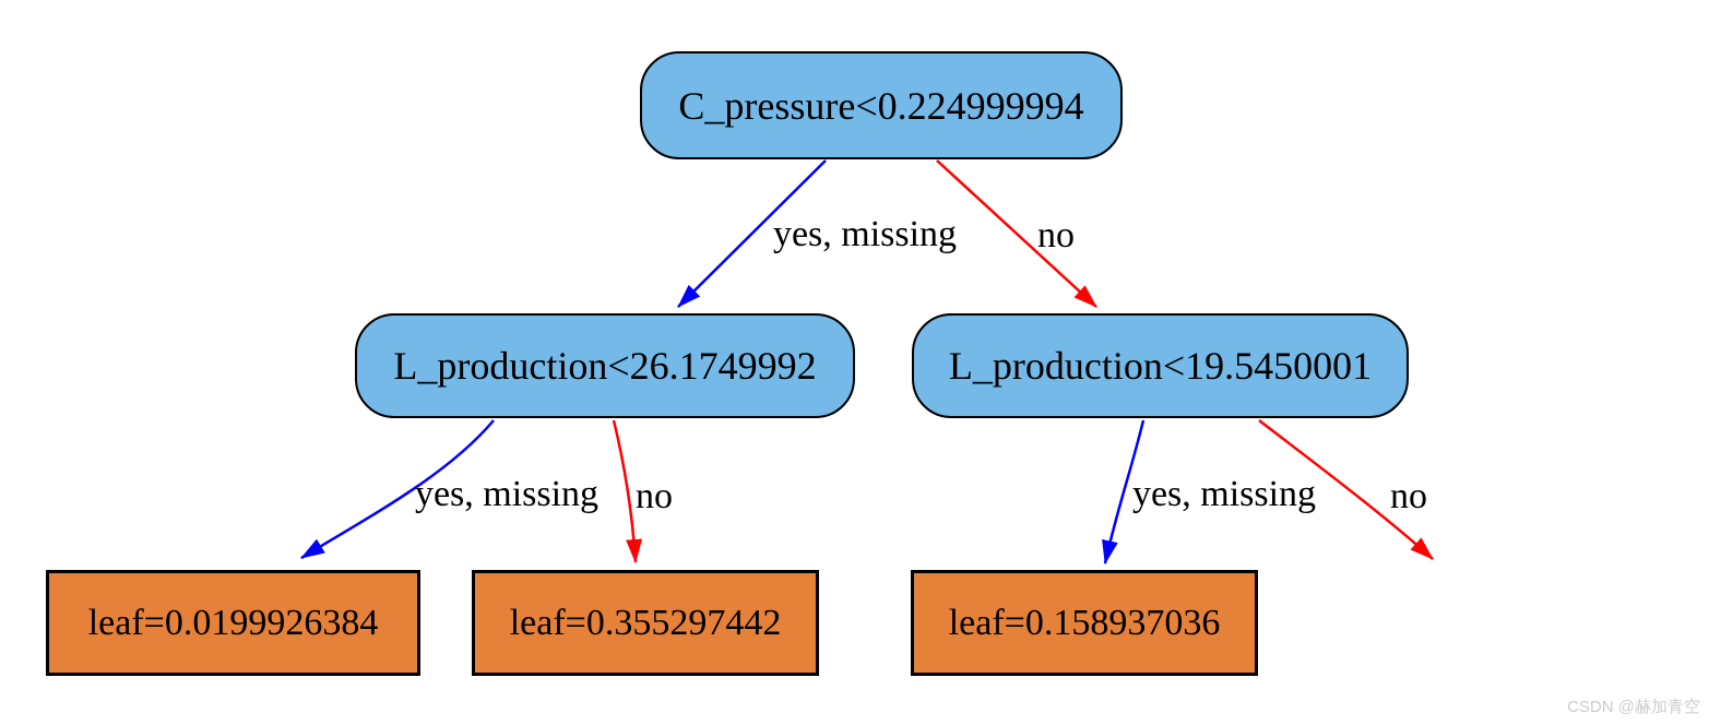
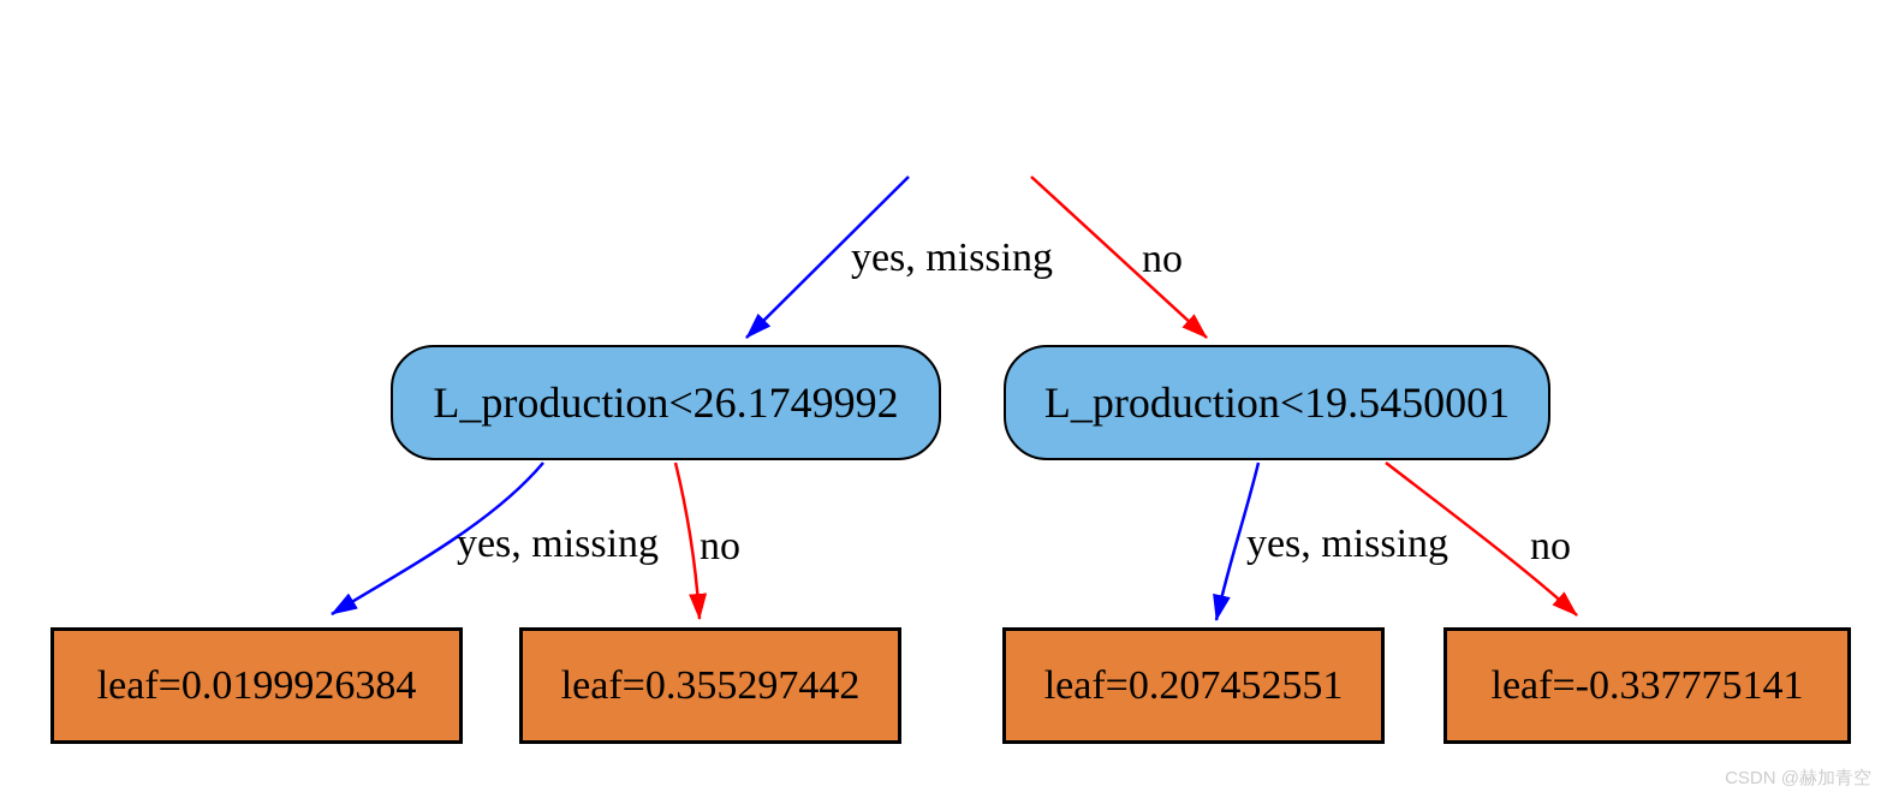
- C_pressure<0.224999994
  L_production<26.1749992
  L_production<19.5450001
  leaf=0.0199926384
  leaf=0.355297442
- leaf=0.158937036
+ leaf=0.207452551
+ leaf=-0.337775141
  yes, missing
  no
  yes, missing
  no
  yes, missing
  no
  CSDN @赫加青空
